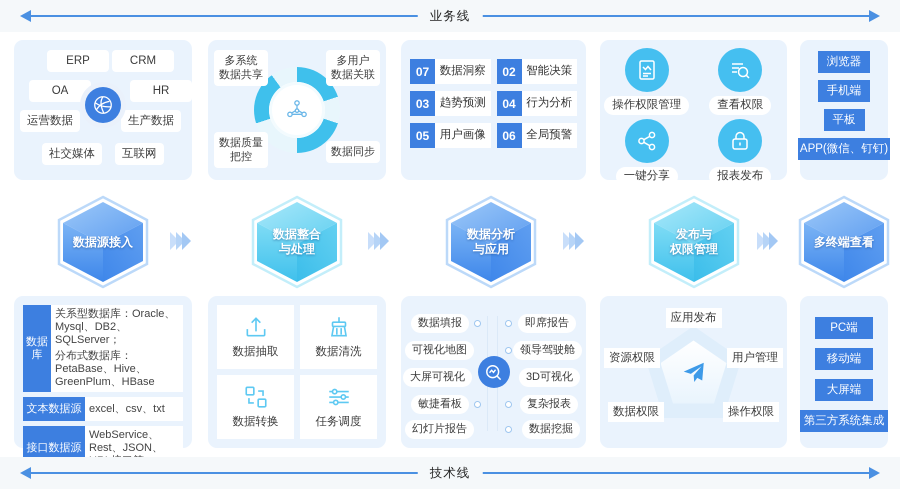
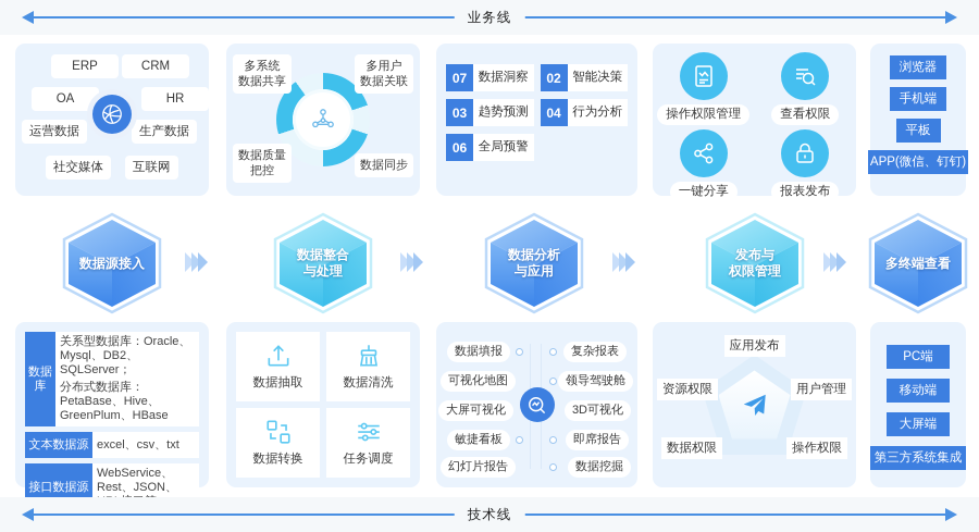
  业务线
  ERP
  CRM
  OA
  HR
  运营数据
  生产数据
  社交媒体
  互联网
  多系统
  数据共享
  多用户
  数据关联
  数据质量
  把控
  数据同步
  07
  数据洞察
  02
  智能决策
  03
  趋势预测
  04
  行为分析
- 05
- 用户画像
  06
  全局预警
  操作权限管理
  查看权限
  一键分享
  报表发布
  浏览器
  手机端
  平板
  APP(微信、钉钉)
  数据源接入
  数据整合
  与处理
  数据分析
  与应用
  发布与
  权限管理
  多终端查看
  数据库
  关系型数据库：Oracle、Mysql、DB2、SQLServer；
  分布式数据库：PetaBase、Hive、GreenPlum、HBase
  文本数据源
  excel、csv、txt
  接口数据源
  WebService、Rest、JSON、
  数据抽取
  数据清洗
  数据转换
  任务调度
  数据填报
  可视化地图
  大屏可视化
  敏捷看板
  幻灯片报告
- 即席报告
+ 复杂报表
  领导驾驶舱
  3D可视化
- 复杂报表
+ 即席报告
  数据挖掘
  应用发布
  资源权限
  用户管理
  数据权限
  操作权限
  PC端
  移动端
  大屏端
  第三方系统集成
  技术线
